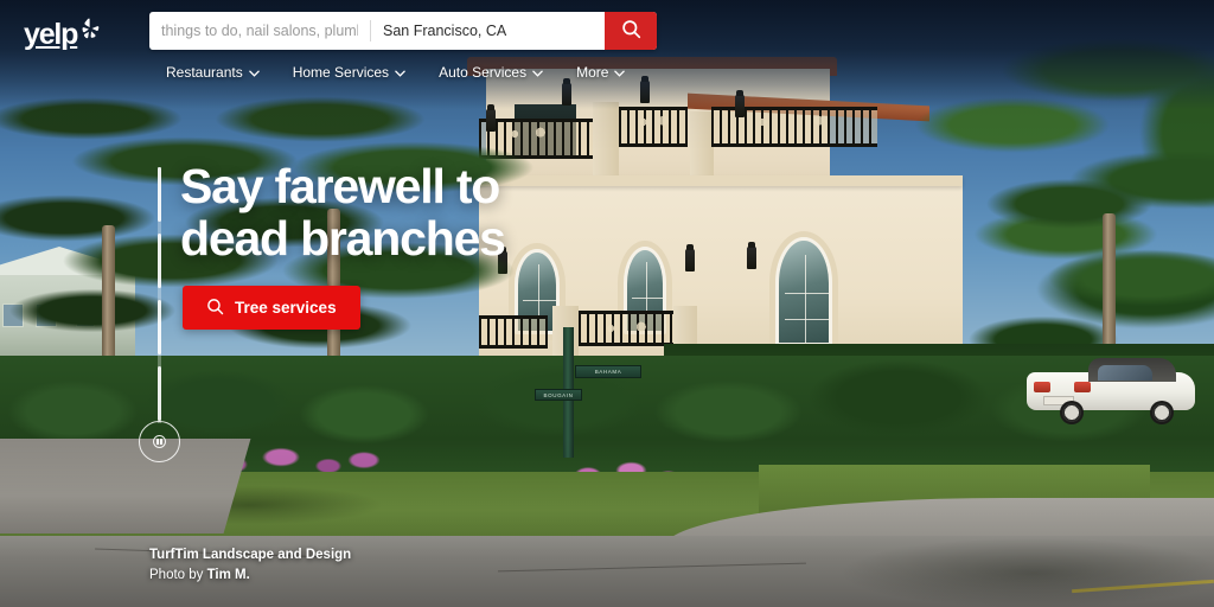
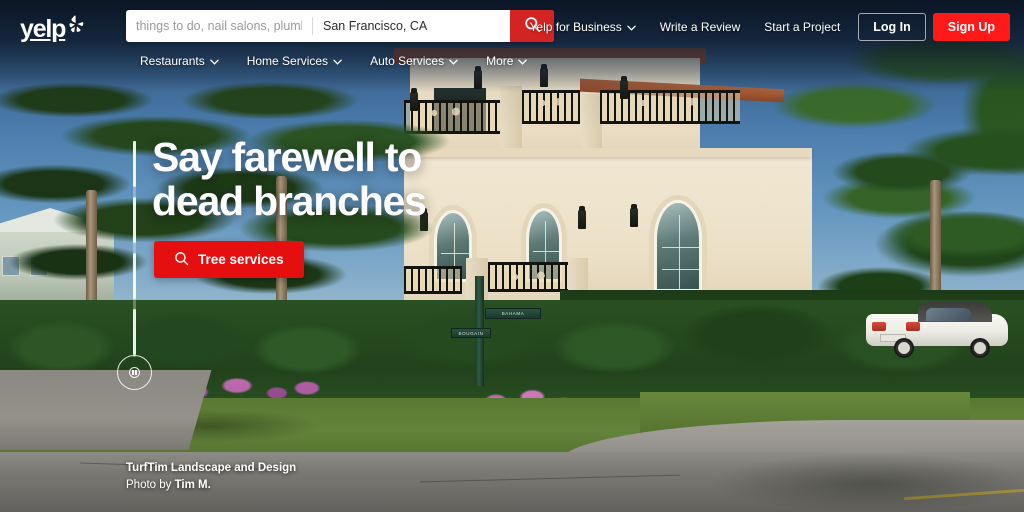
  yelp
  things to do, nail salons, plum
  San Francisco, CA
+ Yelp for Business
+ Write a Review
+ Start a Project
+ Log In
+ Sign Up
  Restaurants
  Home Services
  Auto Services
  More
  Say farewell to
  dead branches
  Tree services
  TurfTim Landscape and Design
  Photo by Tim M.
